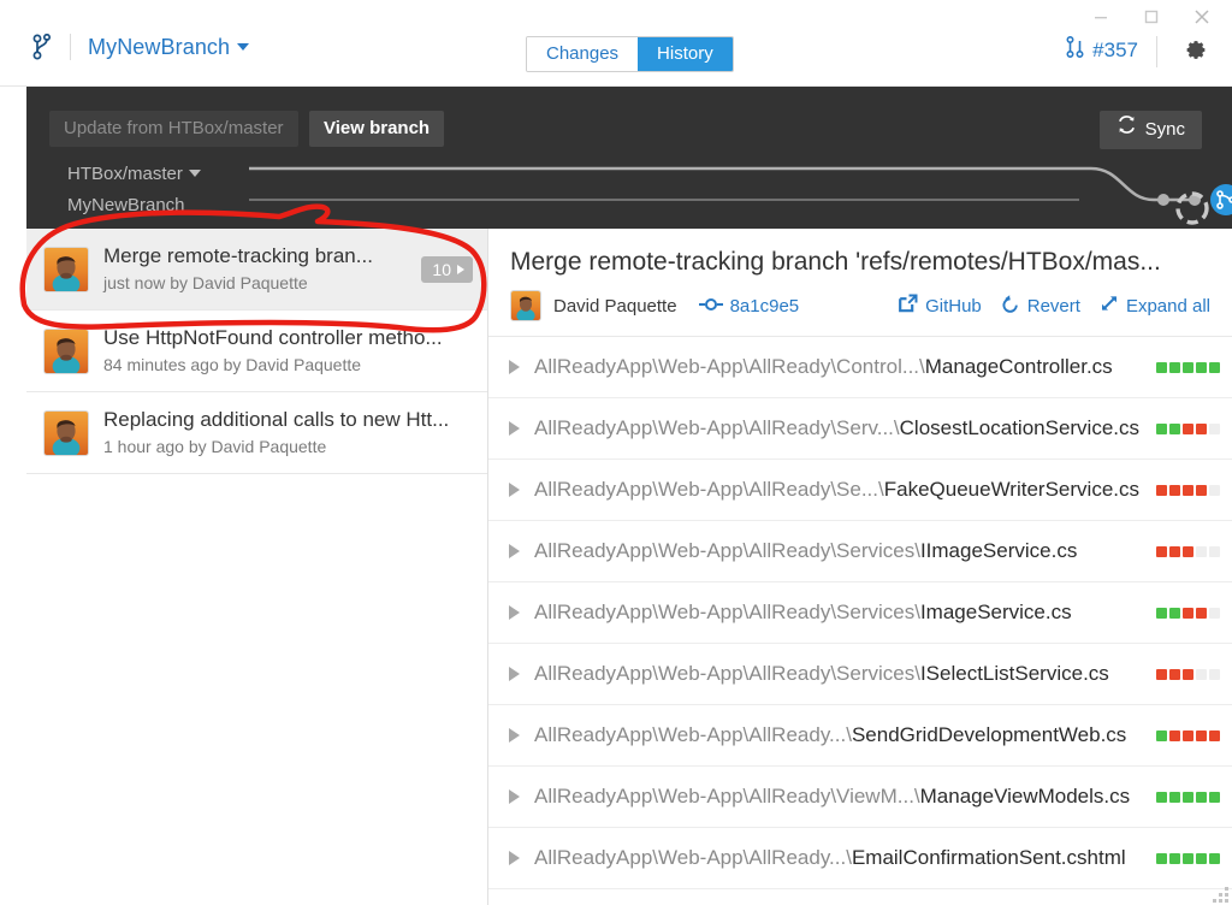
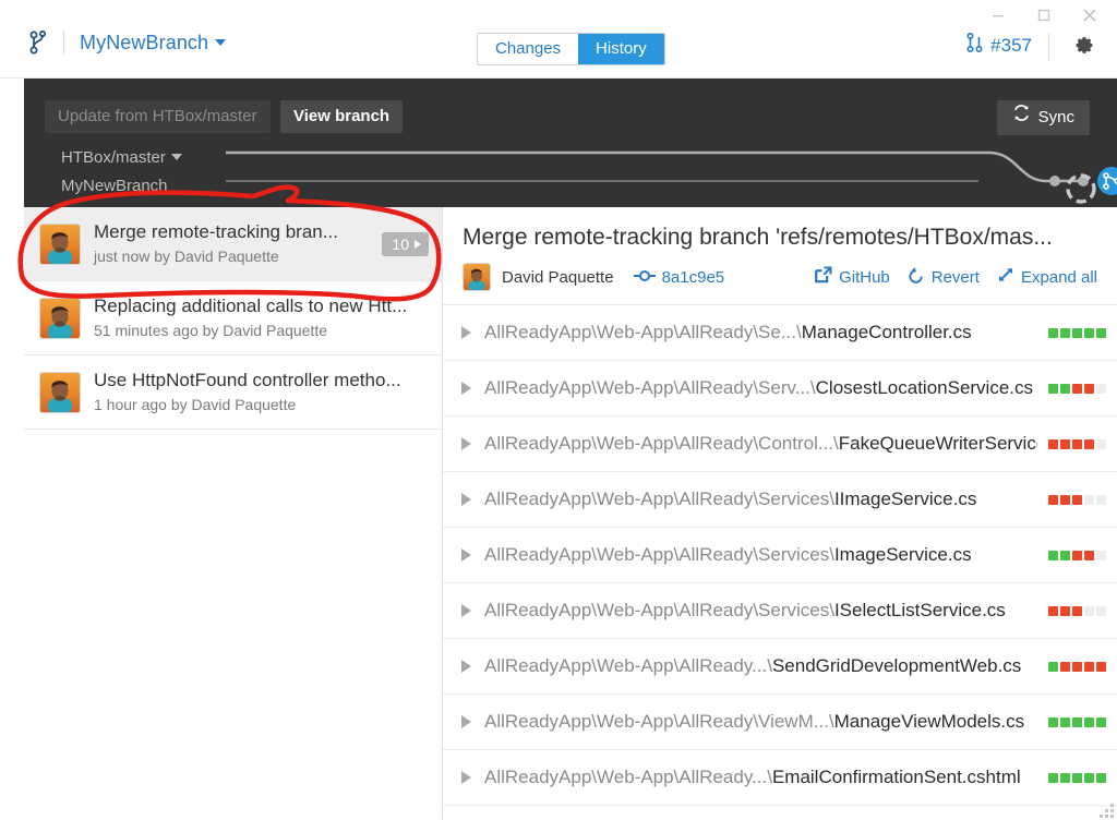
  MyNewBranch
  Changes
  History
  #357
  Update from HTBox/master
  View branch
  Sync
  HTBox/master
  MyNewBranch
  Merge remote-tracking bran...
  just now by David Paquette
  10
- Use HttpNotFound controller metho...
+ Replacing additional calls to new Htt...
- 84 minutes ago by David Paquette
+ 51 minutes ago by David Paquette
- Replacing additional calls to new Htt...
+ Use HttpNotFound controller metho...
  1 hour ago by David Paquette
  Merge remote-tracking branch 'refs/remotes/HTBox/mas...
  David Paquette
  8a1c9e5
  GitHub
  Revert
  Expand all
- AllReadyApp\Web-App\AllReady\Control...\ManageController.cs
+ AllReadyApp\Web-App\AllReady\Se...\ManageController.cs
  AllReadyApp\Web-App\AllReady\Serv...\ClosestLocationService.cs
- AllReadyApp\Web-App\AllReady\Se...\FakeQueueWriterService.cs
+ AllReadyApp\Web-App\AllReady\Control...\FakeQueueWriterServic
  AllReadyApp\Web-App\AllReady\Services\IImageService.cs
  AllReadyApp\Web-App\AllReady\Services\ImageService.cs
  AllReadyApp\Web-App\AllReady\Services\ISelectListService.cs
  AllReadyApp\Web-App\AllReady...\SendGridDevelopmentWeb.cs
  AllReadyApp\Web-App\AllReady\ViewM...\ManageViewModels.cs
  AllReadyApp\Web-App\AllReady...\EmailConfirmationSent.cshtml
